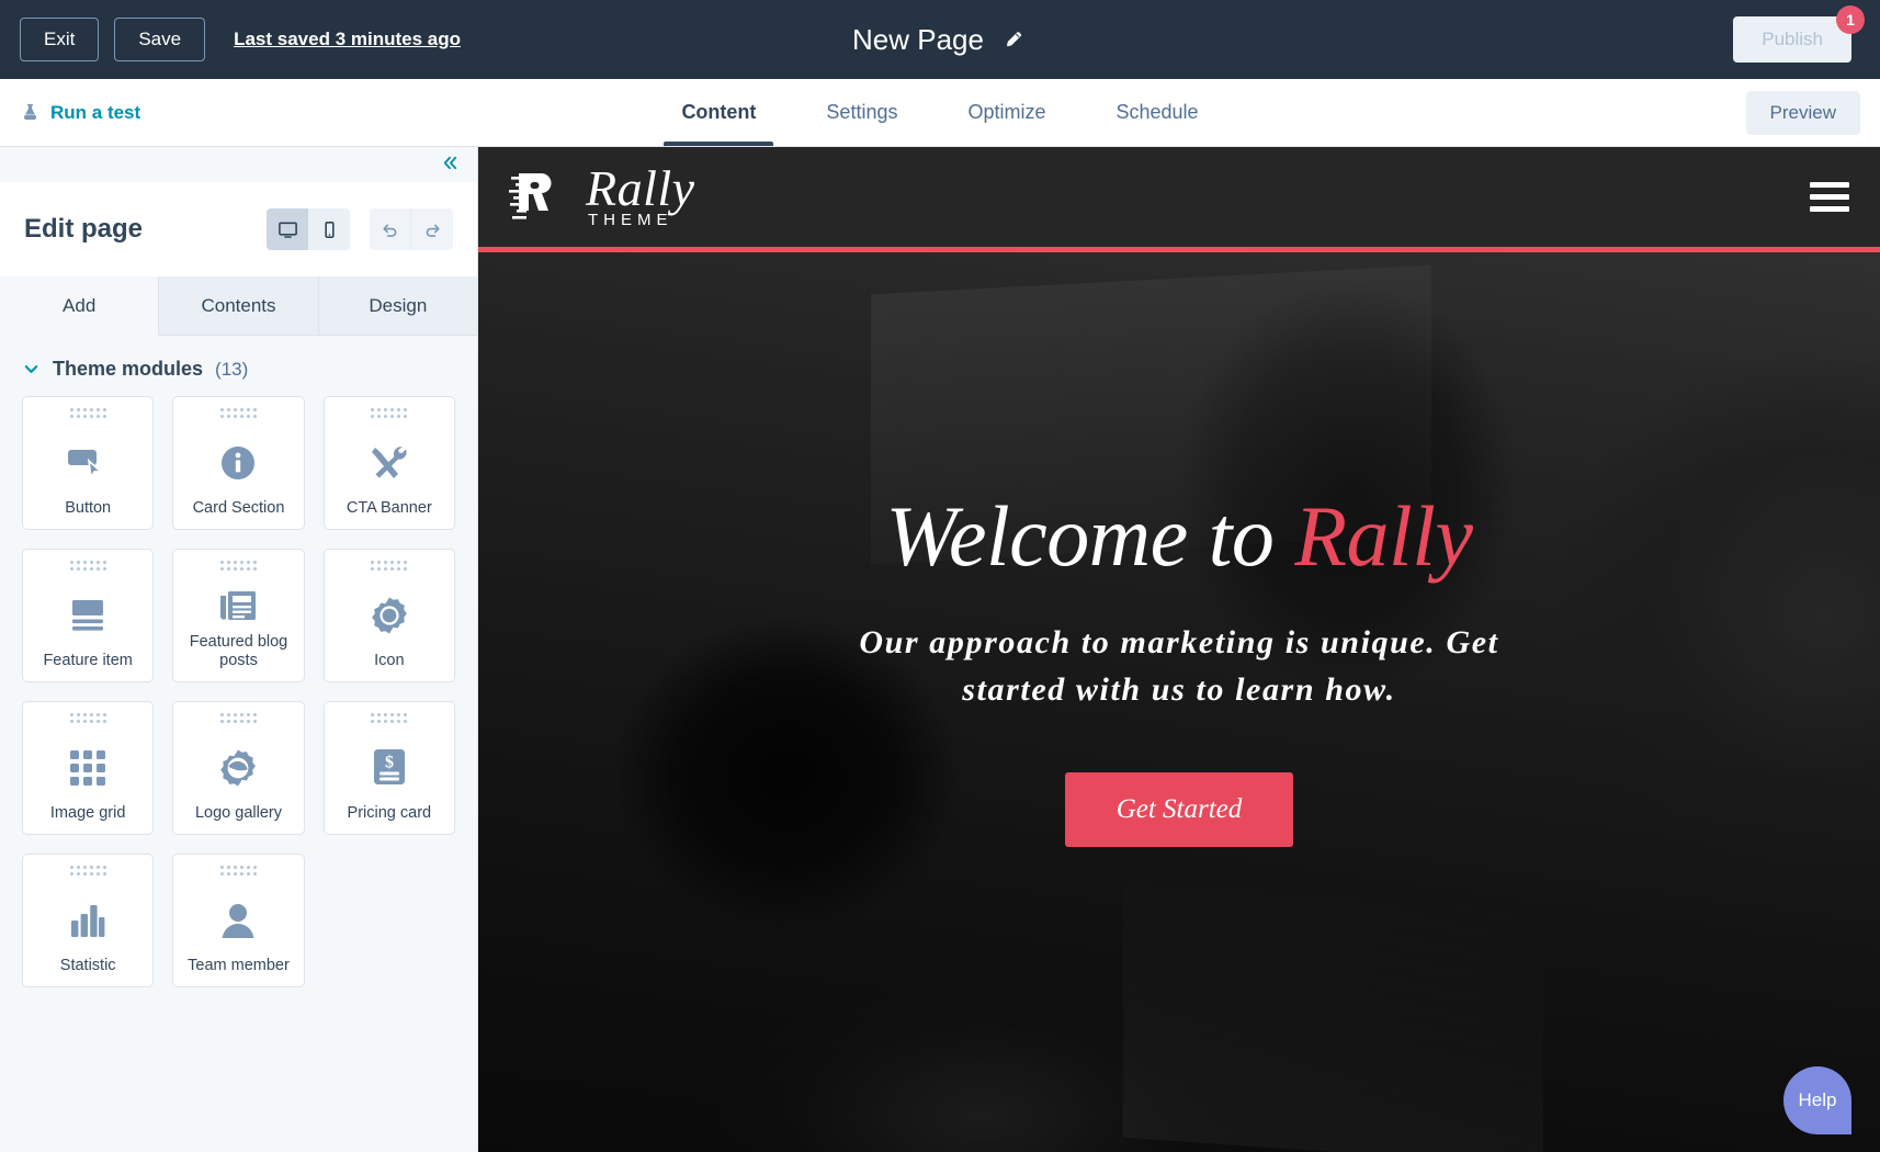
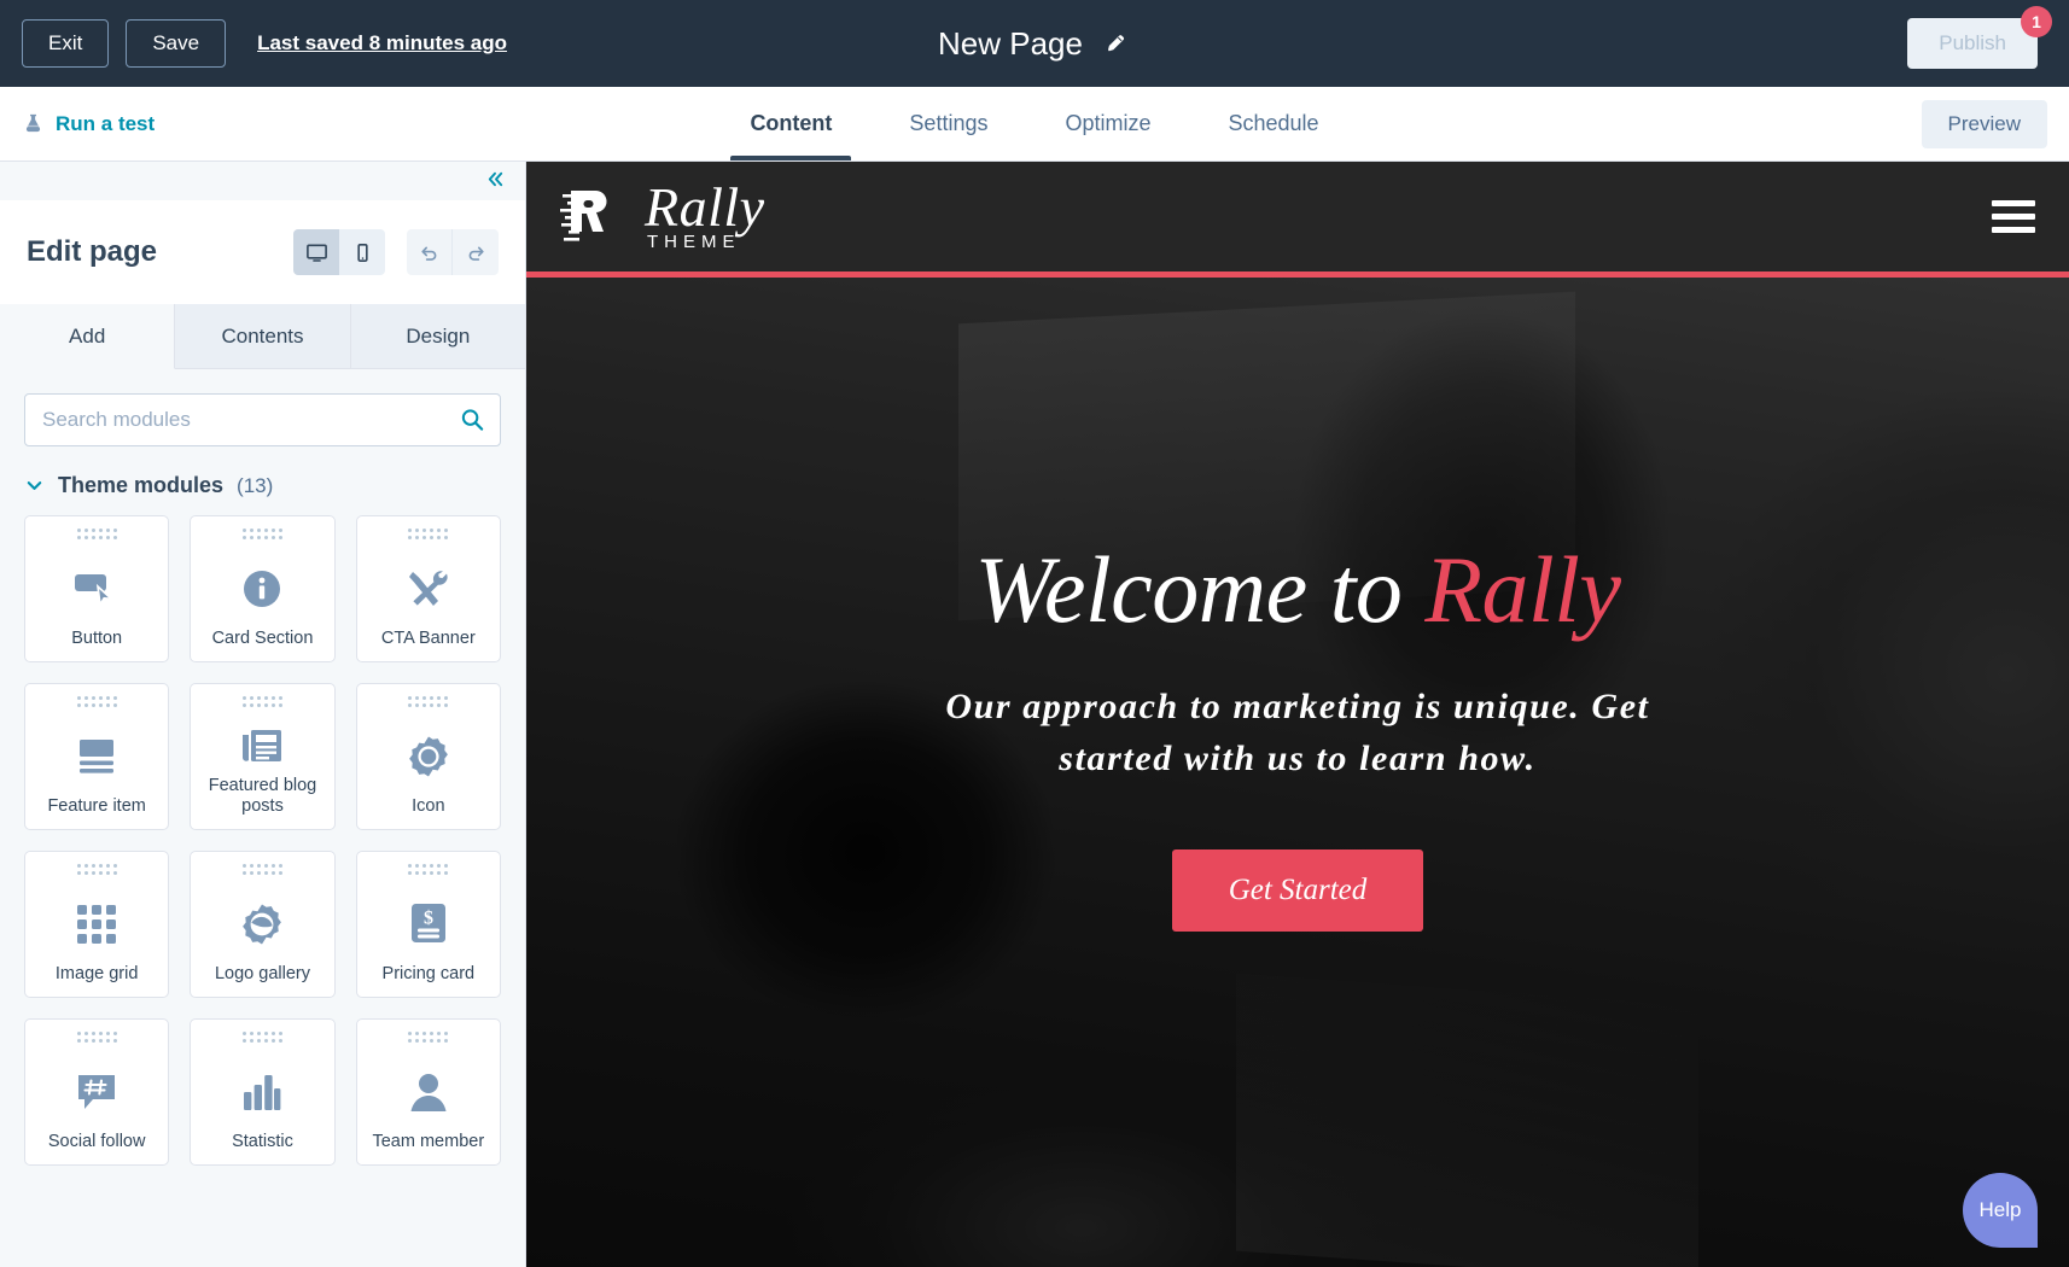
  Exit
  Save
- Last saved 3 minutes ago
+ Last saved 8 minutes ago
  New Page
  Publish
  1
  Run a test
  Content
  Settings
  Optimize
  Schedule
  Preview
  Edit page
  Add
  Contents
  Design
+ Search modules
  Theme modules
  (13)
  Button
  Card Section
  CTA Banner
  Feature item
  Featured blog posts
  Icon
  Image grid
  Logo gallery
  $
  Pricing card
+ Social follow
  Statistic
  Team member
  Rally
  THEME
  Welcome to Rally
  Our approach to marketing is unique. Get started with us to learn how.
  Get Started
  Help
